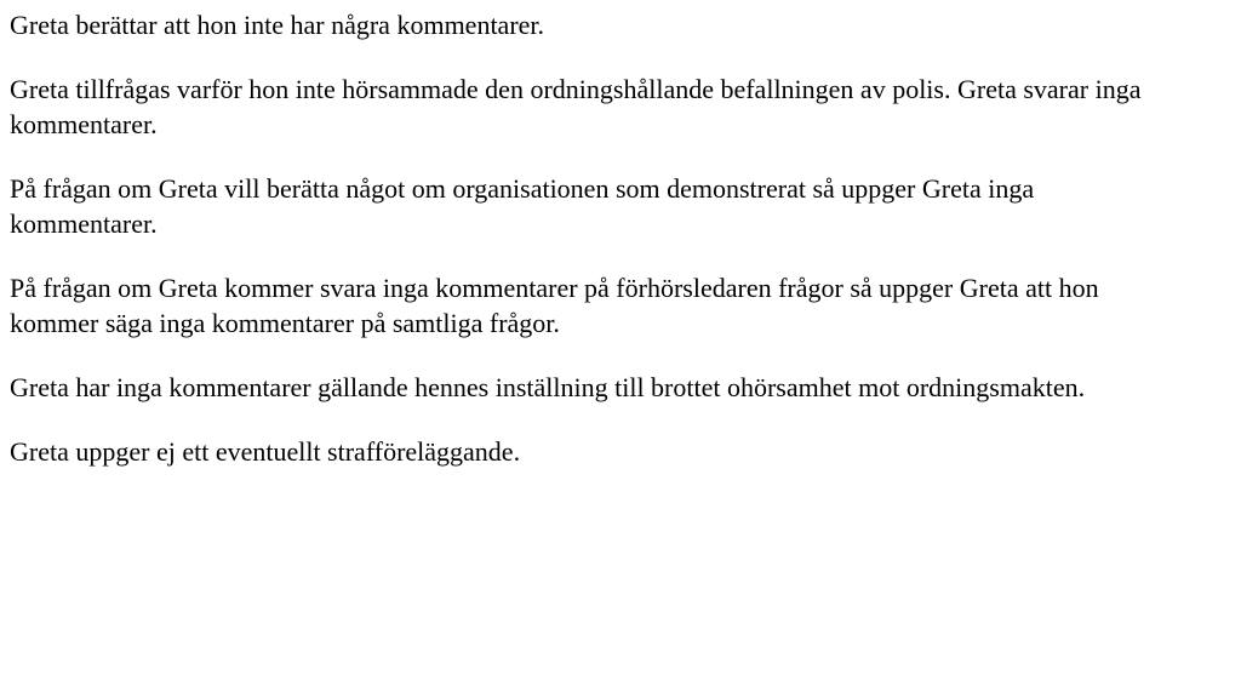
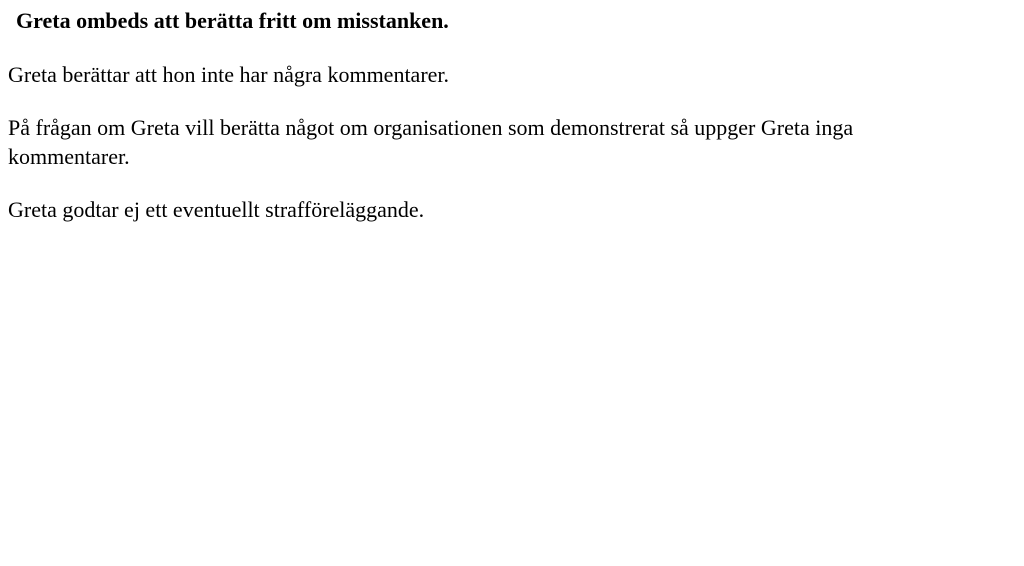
+ Greta ombeds att berätta fritt om misstanken.
  Greta berättar att hon inte har några kommentarer.
- Greta tillfrågas varför hon inte hörsammade den ordningshållande befallningen av polis. Greta svarar inga kommentarer.
  På frågan om Greta vill berätta något om organisationen som demonstrerat så uppger Greta inga kommentarer.
- På frågan om Greta kommer svara inga kommentarer på förhörsledaren frågor så uppger Greta att hon kommer säga inga kommentarer på samtliga frågor.
- Greta har inga kommentarer gällande hennes inställning till brottet ohörsamhet mot ordningsmakten.
- Greta uppger ej ett eventuellt strafföreläggande.
+ Greta godtar ej ett eventuellt strafföreläggande.
